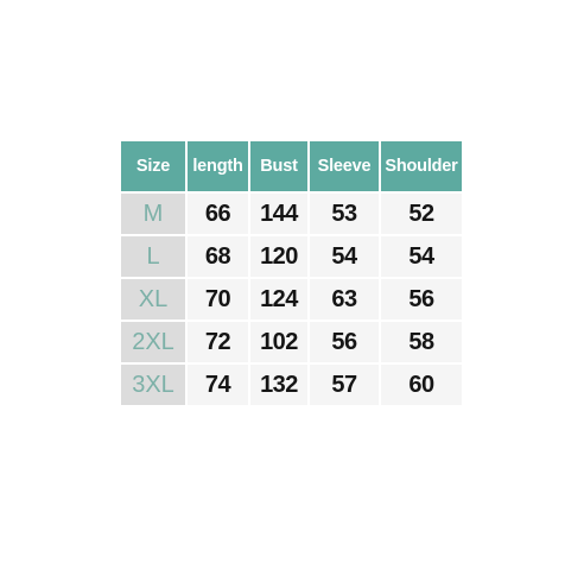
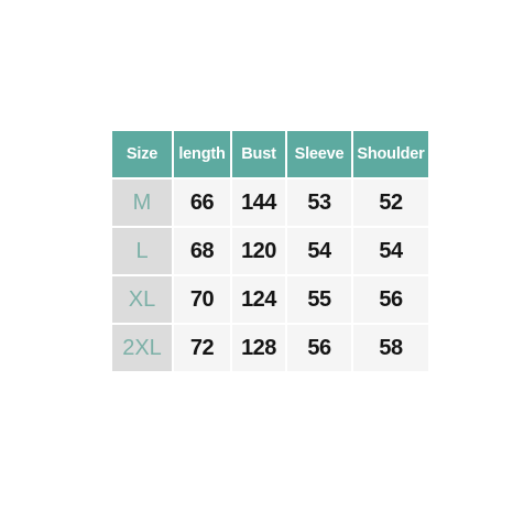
  Size	length	Bust	Sleeve	Shoulder
  M	66	144	53	52
  L	68	120	54	54
- XL	70	124	63	56
+ XL	70	124	55	56
- 2XL	72	102	56	58
+ 2XL	72	128	56	58
- 3XL	74	132	57	60
